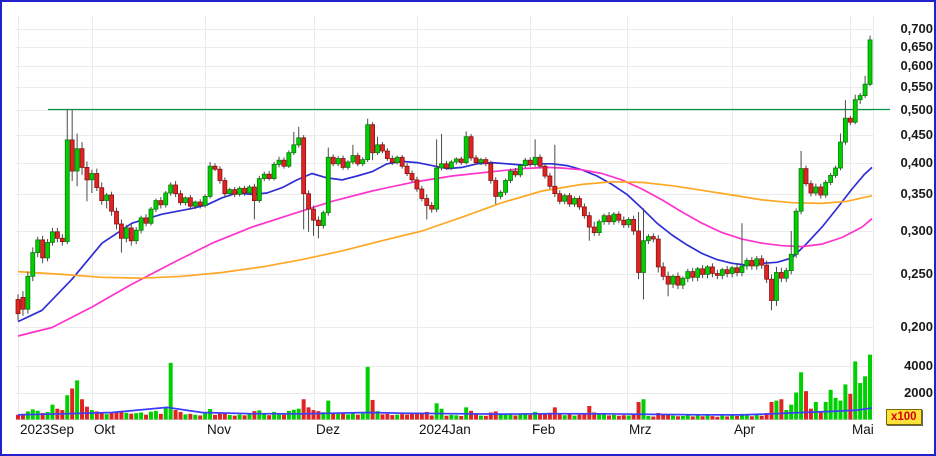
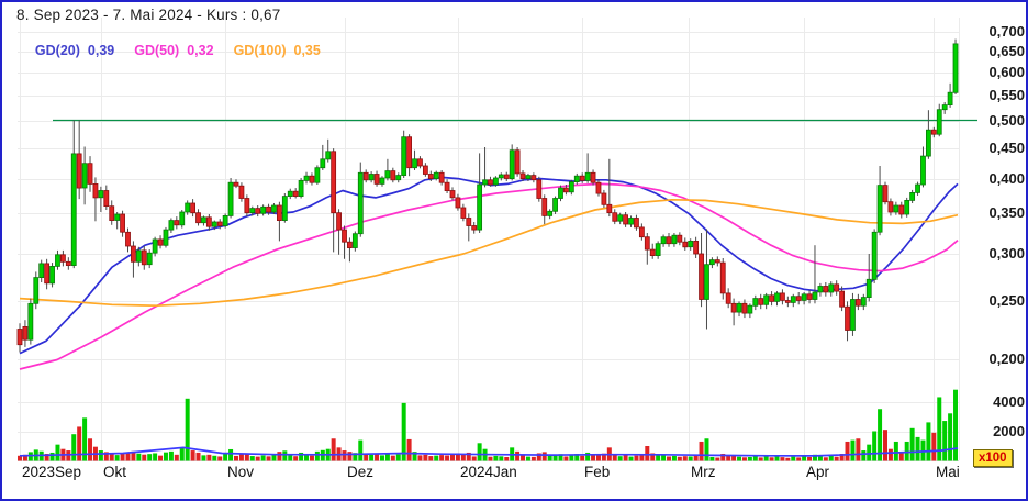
+ 8. Sep 2023 - 7. Mai 2024 - Kurs : 0,67
+ GD(20) 0,39 GD(50) 0,32 GD(100) 0,35
  0,700
  0,650
  0,600
  0,550
  0,500
  0,450
  0,400
  0,350
  0,300
  0,250
  0,200
  4000
  2000
  2023Sep
  Okt
  Nov
  Dez
  2024Jan
  Feb
  Mrz
  Apr
  Mai
  x100
